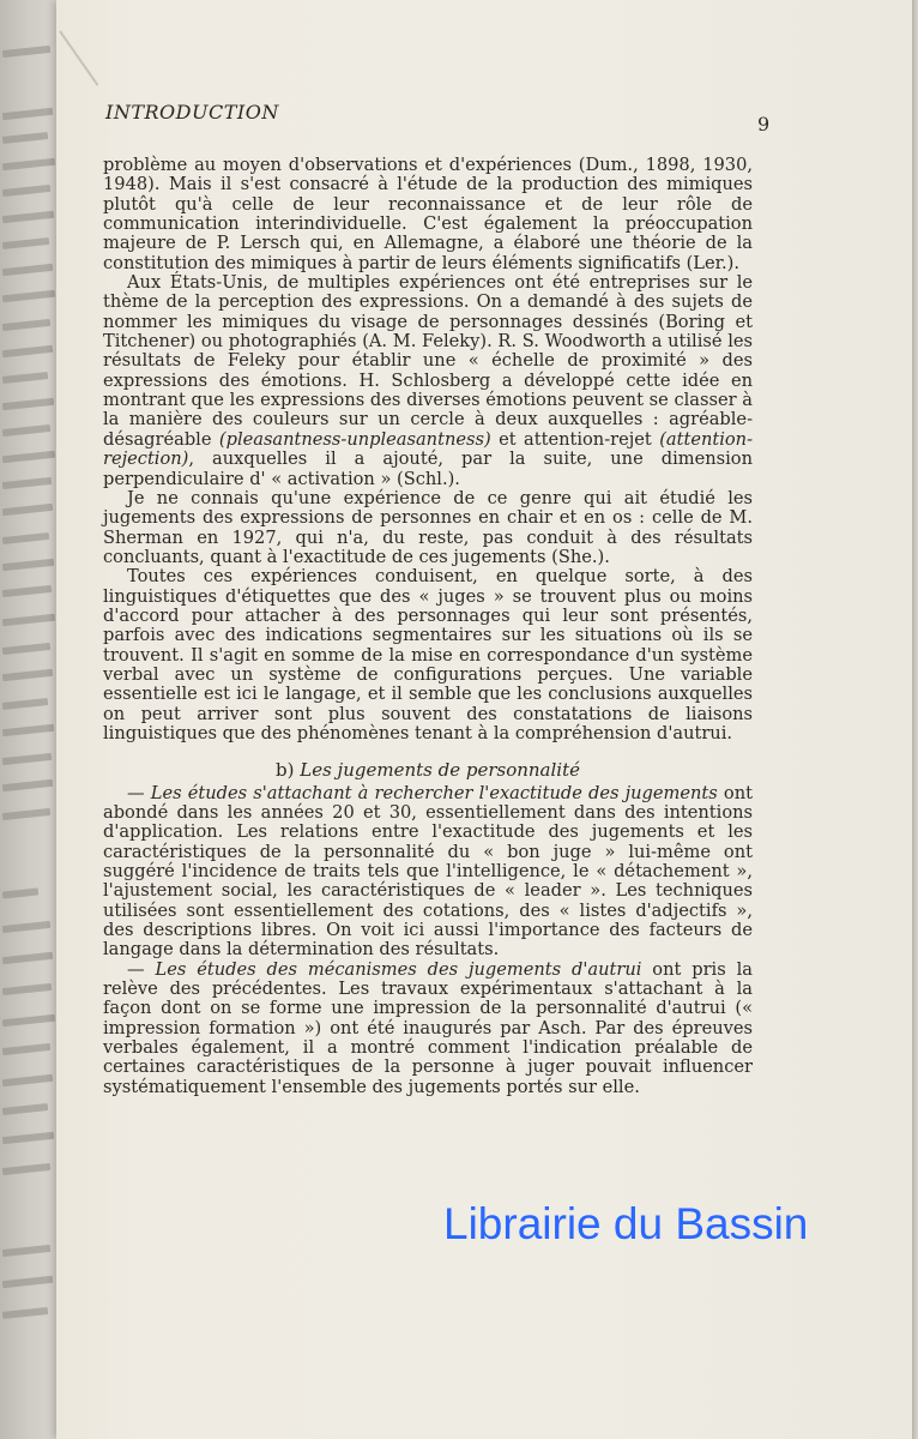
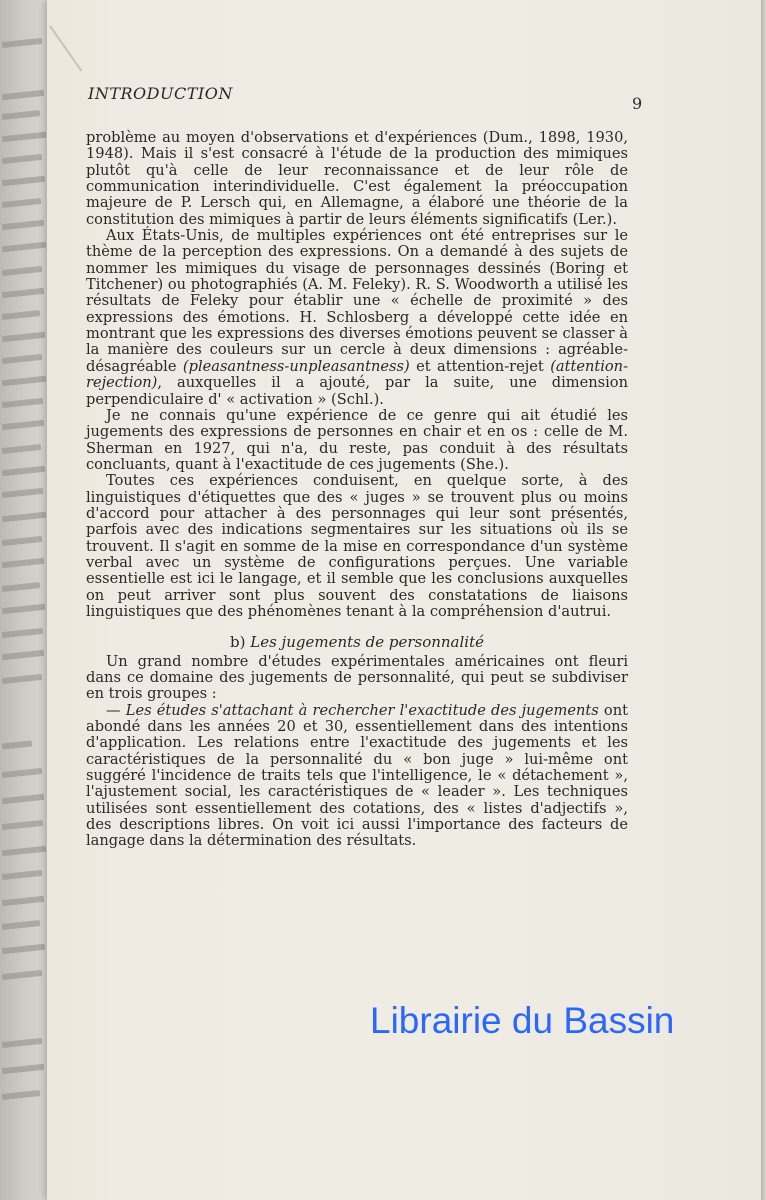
  INTRODUCTION
  9
  problème au moyen d'observations et d'expériences (Dum., 1898, 1930, 1948). Mais il s'est consacré à l'étude de la production des mimiques plutôt qu'à celle de leur reconnaissance et de leur rôle de communication interindividuelle. C'est également la préoccupation majeure de P. Lersch qui, en Allemagne, a élaboré une théorie de la constitution des mimiques à partir de leurs éléments significatifs (Ler.).
- Aux États-Unis, de multiples expériences ont été entreprises sur le thème de la perception des expressions. On a demandé à des sujets de nommer les mimiques du visage de personnages dessinés (Boring et Titchener) ou photographiés (A. M. Feleky). R. S. Woodworth a utilisé les résultats de Feleky pour établir une « échelle de proximité » des expressions des émotions. H. Schlosberg a développé cette idée en montrant que les expressions des diverses émotions peuvent se classer à la manière des couleurs sur un cercle à deux auxquelles : agréable-désagréable (pleasantness-unpleasantness) et attention-rejet (attention-rejection), auxquelles il a ajouté, par la suite, une dimension perpendiculaire d' « activation » (Schl.).
+ Aux États-Unis, de multiples expériences ont été entreprises sur le thème de la perception des expressions. On a demandé à des sujets de nommer les mimiques du visage de personnages dessinés (Boring et Titchener) ou photographiés (A. M. Feleky). R. S. Woodworth a utilisé les résultats de Feleky pour établir une « échelle de proximité » des expressions des émotions. H. Schlosberg a développé cette idée en montrant que les expressions des diverses émotions peuvent se classer à la manière des couleurs sur un cercle à deux dimensions : agréable-désagréable (pleasantness-unpleasantness) et attention-rejet (attention-rejection), auxquelles il a ajouté, par la suite, une dimension perpendiculaire d' « activation » (Schl.).
  Je ne connais qu'une expérience de ce genre qui ait étudié les jugements des expressions de personnes en chair et en os : celle de M. Sherman en 1927, qui n'a, du reste, pas conduit à des résultats concluants, quant à l'exactitude de ces jugements (She.).
  Toutes ces expériences conduisent, en quelque sorte, à des linguistiques d'étiquettes que des « juges » se trouvent plus ou moins d'accord pour attacher à des personnages qui leur sont présentés, parfois avec des indications segmentaires sur les situations où ils se trouvent. Il s'agit en somme de la mise en correspondance d'un système verbal avec un système de configurations perçues. Une variable essentielle est ici le langage, et il semble que les conclusions auxquelles on peut arriver sont plus souvent des constatations de liaisons linguistiques que des phénomènes tenant à la compréhension d'autrui.
  b) Les jugements de personnalité
+ Un grand nombre d'études expérimentales américaines ont fleuri dans ce domaine des jugements de personnalité, qui peut se subdiviser en trois groupes :
  — Les études s'attachant à rechercher l'exactitude des jugements ont abondé dans les années 20 et 30, essentiellement dans des intentions d'application. Les relations entre l'exactitude des jugements et les caractéristiques de la personnalité du « bon juge » lui-même ont suggéré l'incidence de traits tels que l'intelligence, le « détachement », l'ajustement social, les caractéristiques de « leader ». Les techniques utilisées sont essentiellement des cotations, des « listes d'adjectifs », des descriptions libres. On voit ici aussi l'importance des facteurs de langage dans la détermination des résultats.
- — Les études des mécanismes des jugements d'autrui ont pris la relève des précédentes. Les travaux expérimentaux s'attachant à la façon dont on se forme une impression de la personnalité d'autrui (« impression formation ») ont été inaugurés par Asch. Par des épreuves verbales également, il a montré comment l'indication préalable de certaines caractéristiques de la personne à juger pouvait influencer systématiquement l'ensemble des jugements portés sur elle.
  Librairie du Bassin
